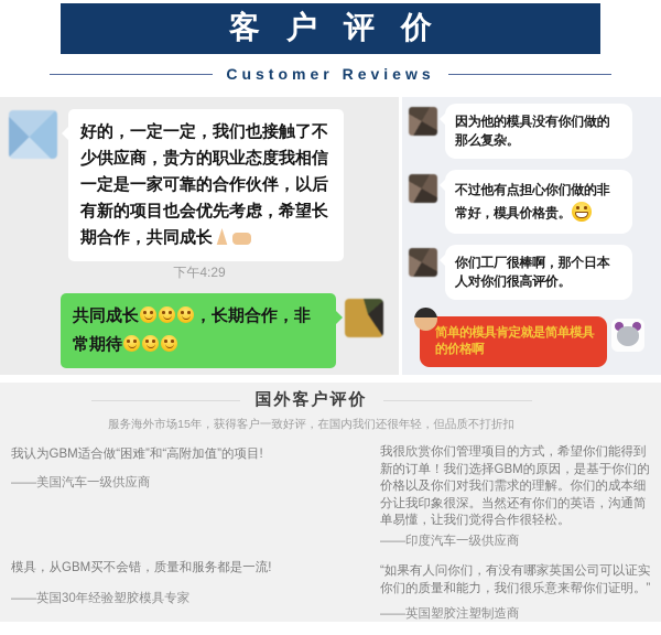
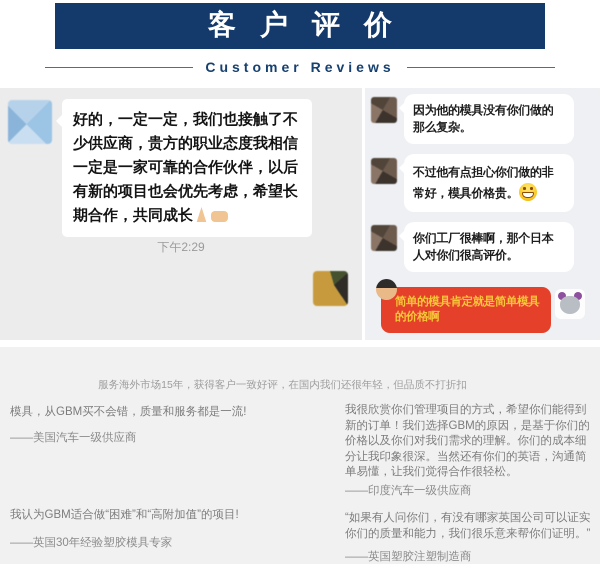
  客户评价
  Customer Reviews
  好的，一定一定，我们也接触了不少供应商，贵方的职业态度我相信一定是一家可靠的合作伙伴，以后有新的项目也会优先考虑，希望长期合作，共同成长
- 下午4:29
+ 下午2:29
- 共同成长 ，长期合作，非常期待
  因为他的模具没有你们做的那么复杂。
  不过他有点担心你们做的非常好，模具价格贵。
  你们工厂很棒啊，那个日本人对你们很高评价。
  简单的模具肯定就是简单模具的价格啊
- 国外客户评价
  服务海外市场15年，获得客户一致好评，在国内我们还很年轻，但品质不打折扣
- 我认为GBM适合做“困难”和“高附加值”的项目!
+ 模具，从GBM买不会错，质量和服务都是一流!
  ——美国汽车一级供应商
- 模具，从GBM买不会错，质量和服务都是一流!
+ 我认为GBM适合做“困难”和“高附加值”的项目!
  ——英国30年经验塑胶模具专家
  我很欣赏你们管理项目的方式，希望你们能得到新的订单！我们选择GBM的原因，是基于你们的价格以及你们对我们需求的理解。你们的成本细分让我印象很深。当然还有你们的英语，沟通简单易懂，让我们觉得合作很轻松。
  ——印度汽车一级供应商
  “如果有人问你们，有没有哪家英国公司可以证实你们的质量和能力，我们很乐意来帮你们证明。”
  ——英国塑胶注塑制造商
